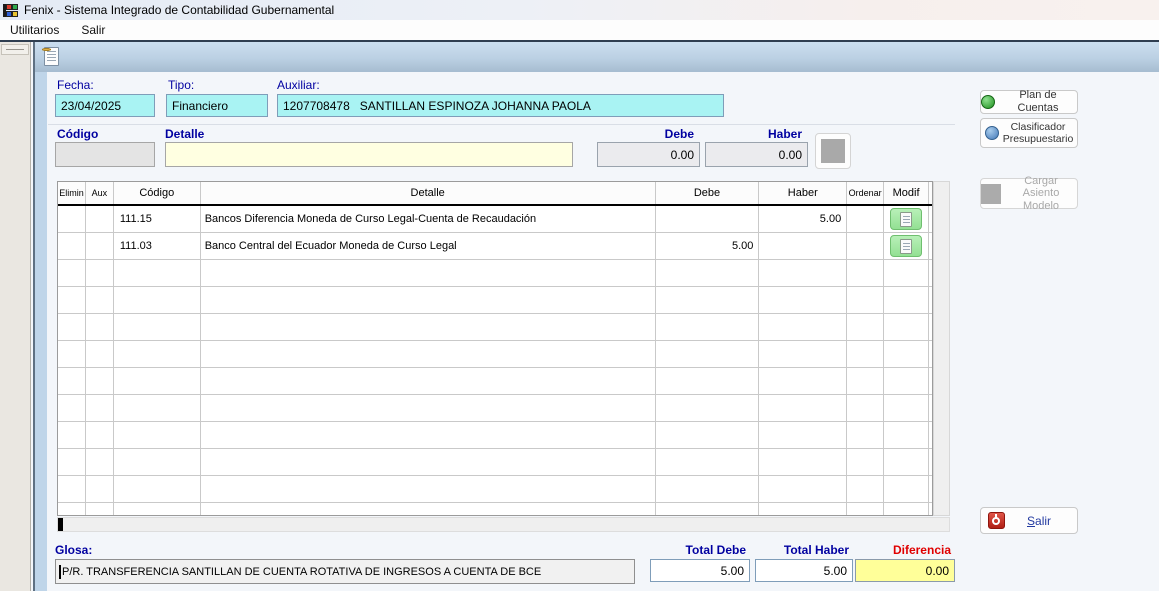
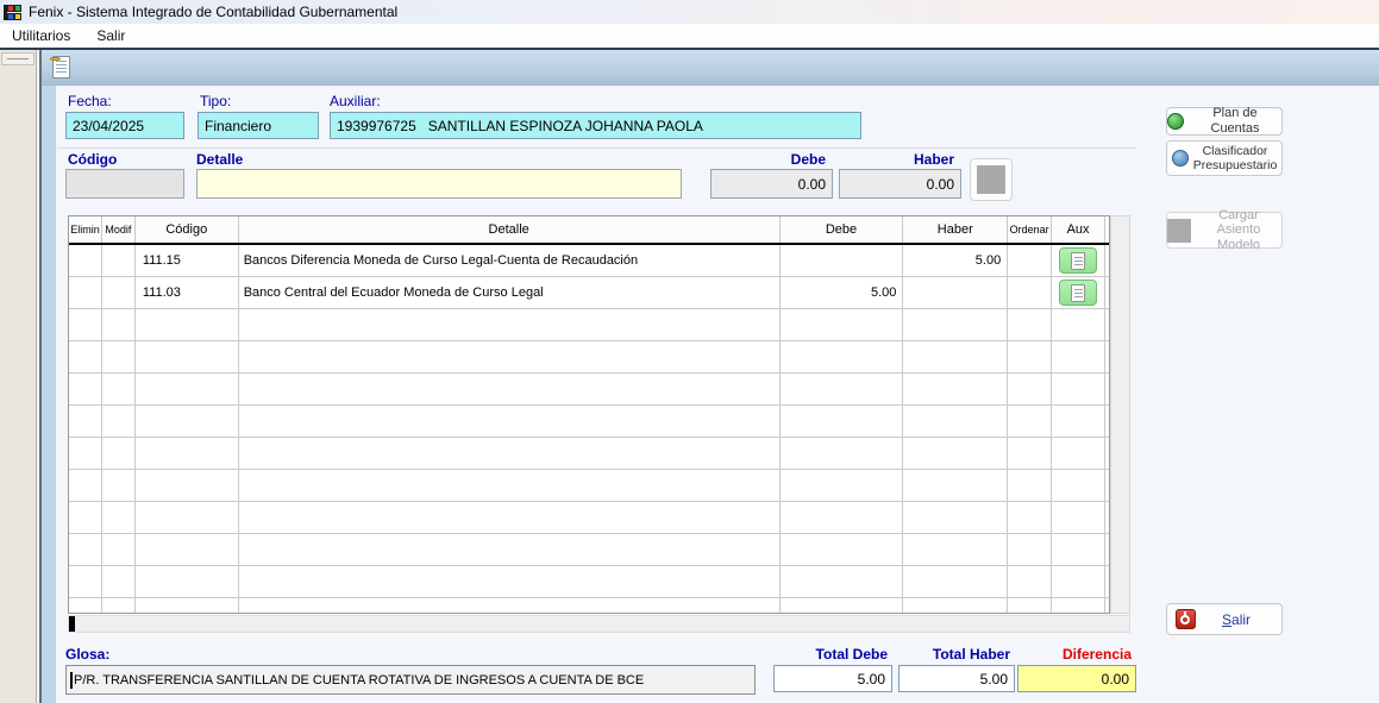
  Fenix - Sistema Integrado de Contabilidad Gubernamental
  Utilitarios
  Salir
  Fecha:
  Tipo:
  Auxiliar:
  23/04/2025
  Financiero
- 1207708478 SANTILLAN ESPINOZA JOHANNA PAOLA
+ 1939976725 SANTILLAN ESPINOZA JOHANNA PAOLA
  Código
  Detalle
  Debe
  Haber
  0.00
  0.00
  Elimin
- Aux
+ Modif
  Código
  Detalle
  Debe
  Haber
  Ordenar
- Modif
+ Aux
  111.15
  Bancos Diferencia Moneda de Curso Legal-Cuenta de Recaudación
  5.00
  111.03
  Banco Central del Ecuador Moneda de Curso Legal
  5.00
  Glosa:
  P/R. TRANSFERENCIA SANTILLAN DE CUENTA ROTATIVA DE INGRESOS A CUENTA DE BCE
  Total Debe
  Total Haber
  Diferencia
  5.00
  5.00
  0.00
  Plan de Cuentas
  Clasificador
  Presupuestario
  Cargar Asiento
  Modelo
  Salir
